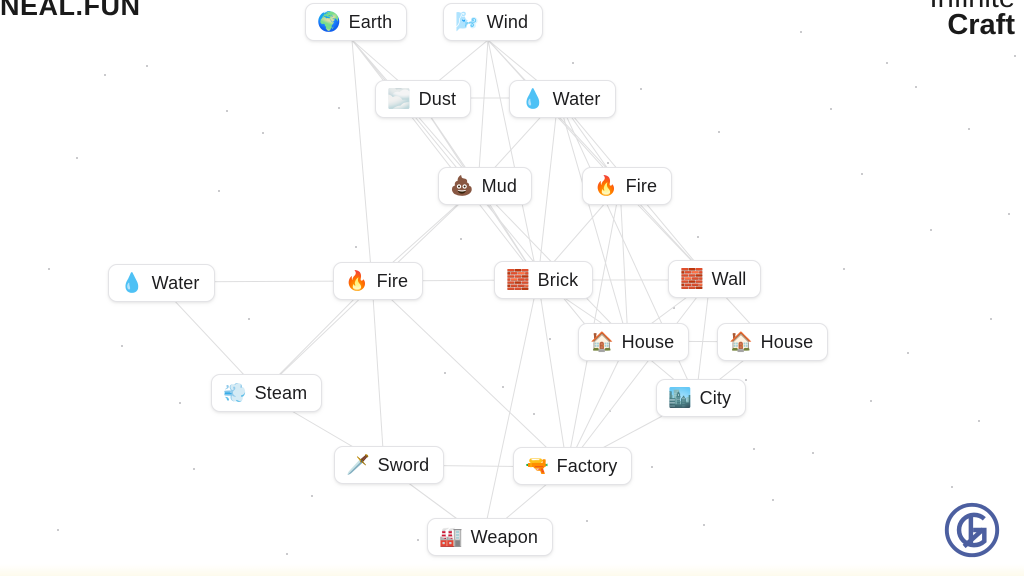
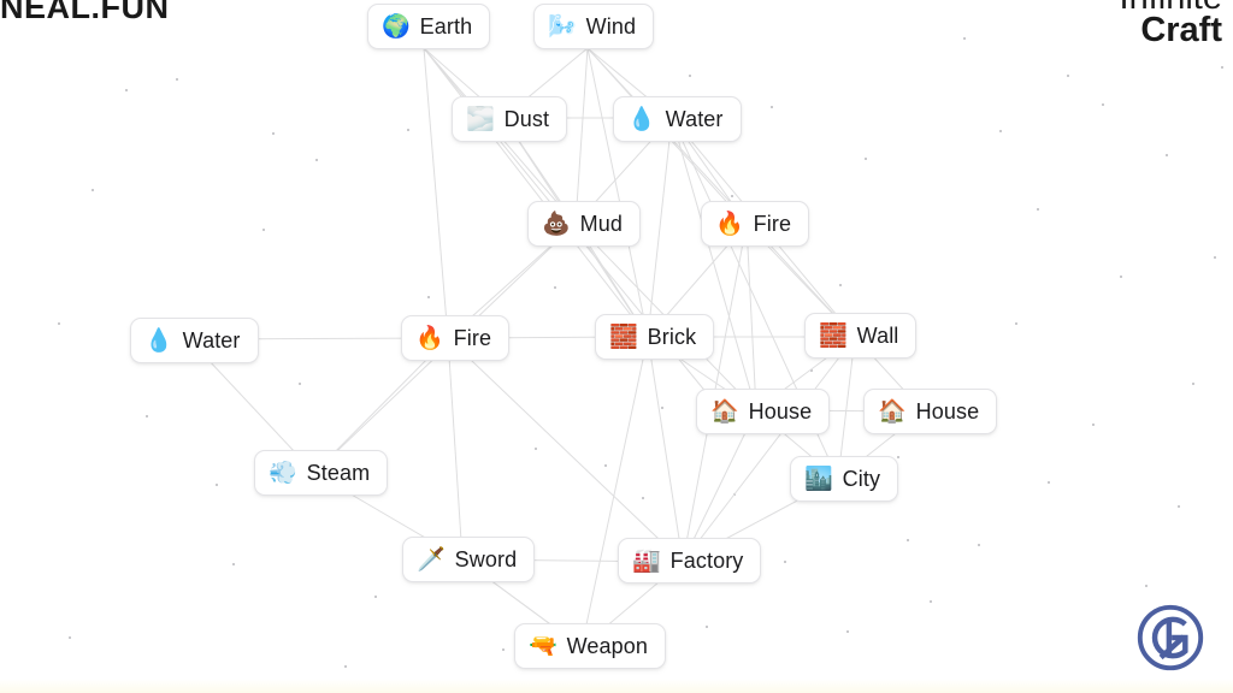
  NEAL.FUN
  Craft
  🌍
  Earth
  🌬️
  Wind
  🌫️
  Dust
  💧
  Water
  💩
  Mud
  🔥
  Fire
  💧
  Water
  🔥
  Fire
  🧱
  Brick
  🧱
  Wall
  🏠
  House
  🏠
  House
  🏙️
  City
  💨
  Steam
  🗡️
  Sword
- 🔫
+ 🏭
  Factory
- 🏭
+ 🔫
  Weapon
